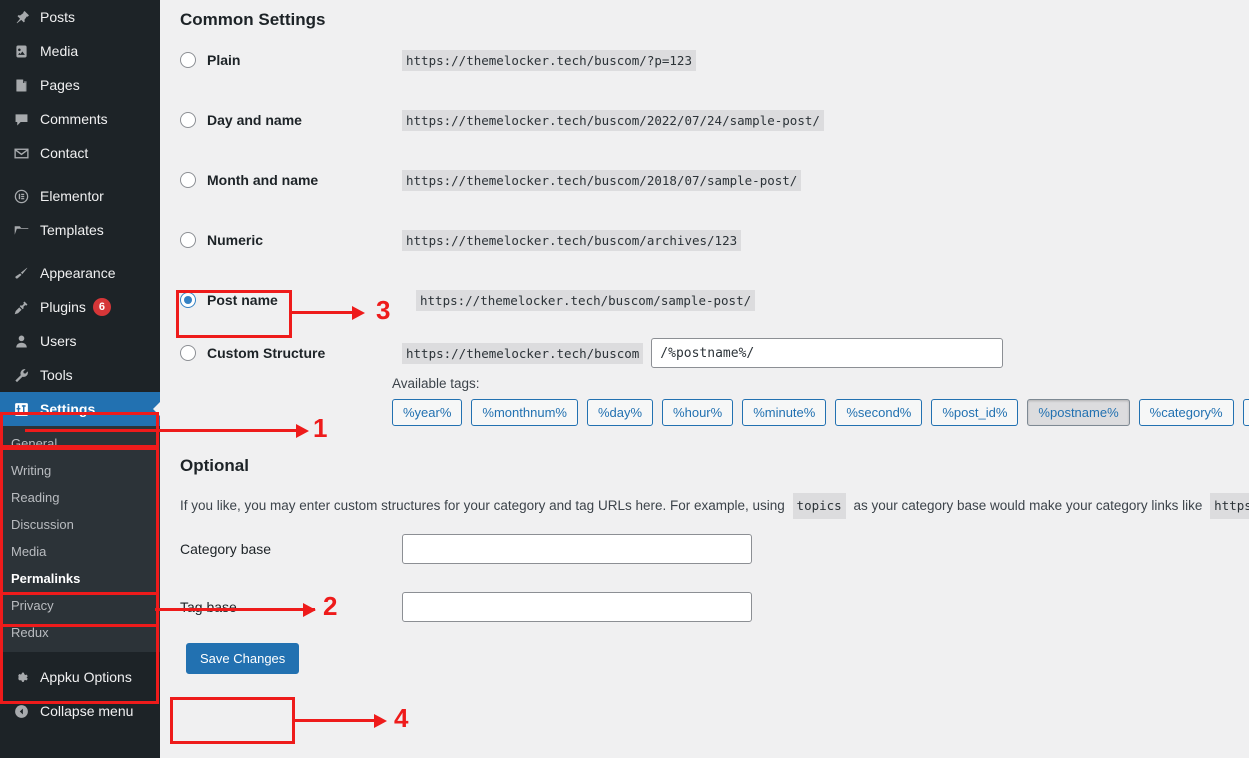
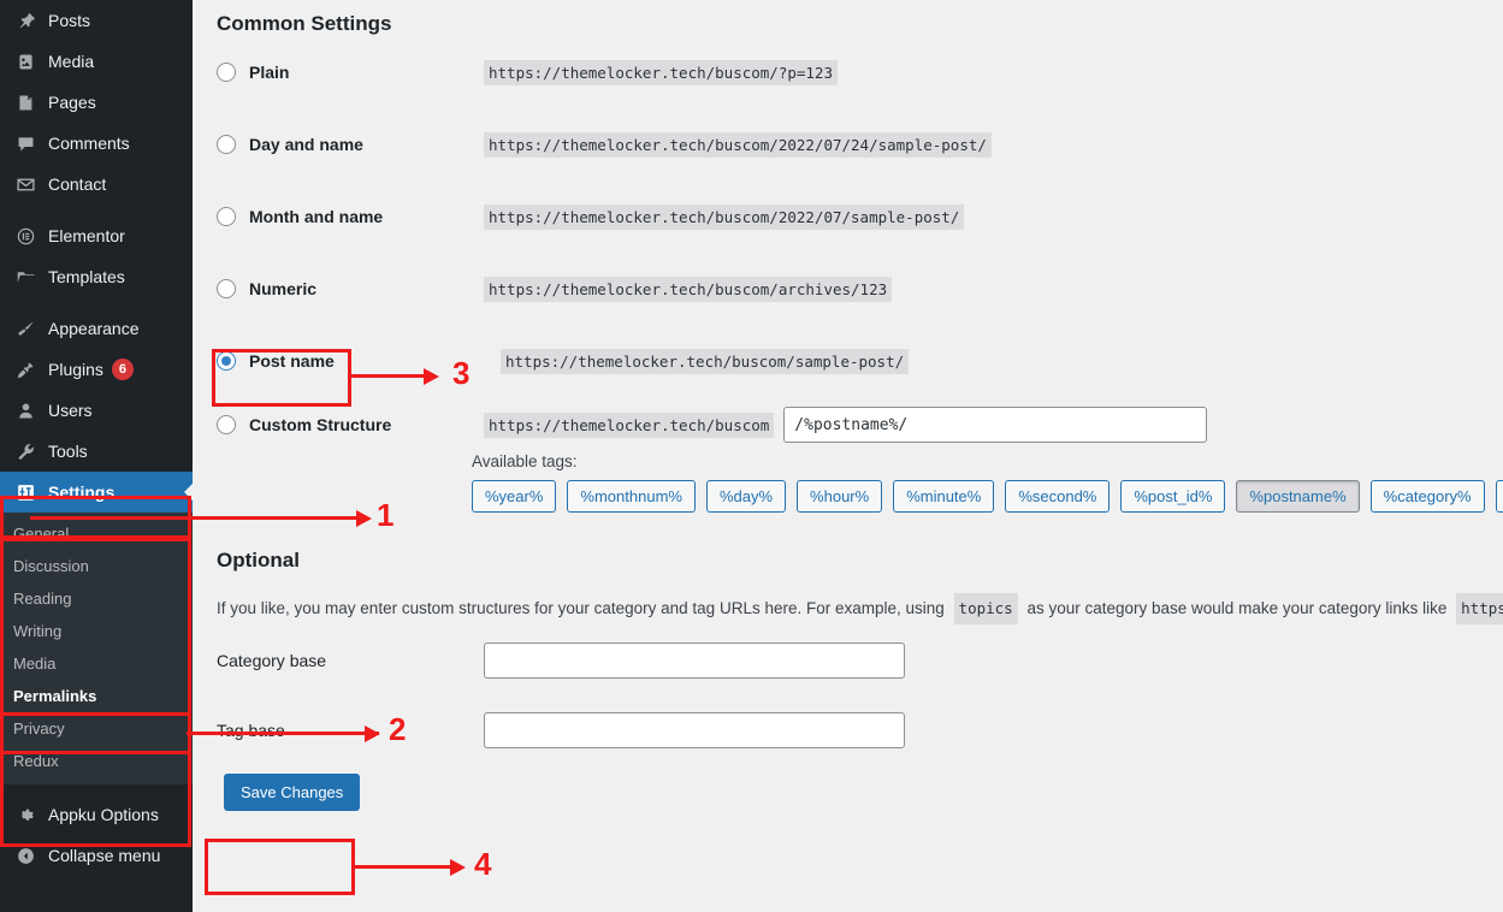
  Posts
  Media
  Pages
  Comments
  Contact
  Elementor
  Templates
  Appearance
  Plugins
  6
  Users
  Tools
  Settings
  General
- Writing
+ Discussion
  Reading
- Discussion
+ Writing
  Media
  Permalinks
  Privacy
  Redux
  Appku Options
  Collapse menu
  Common Settings
  Plain
  https://themelocker.tech/buscom/?p=123
  Day and name
  https://themelocker.tech/buscom/2022/07/24/sample-post/
  Month and name
- https://themelocker.tech/buscom/2018/07/sample-post/
+ https://themelocker.tech/buscom/2022/07/sample-post/
  Numeric
  https://themelocker.tech/buscom/archives/123
  Post name
  https://themelocker.tech/buscom/sample-post/
  Custom Structure
  https://themelocker.tech/buscom
  /%postname%/
  Available tags:
  %year%
  %monthnum%
  %day%
  %hour%
  %minute%
  %second%
  %post_id%
  %postname%
  %category%
  Optional
  If you like, you may enter custom structures for your category and tag URLs here. For example, using topics as your category base would make your category links like https
  Category base
  Tag base
  Save Changes
  1
  2
  3
  4
